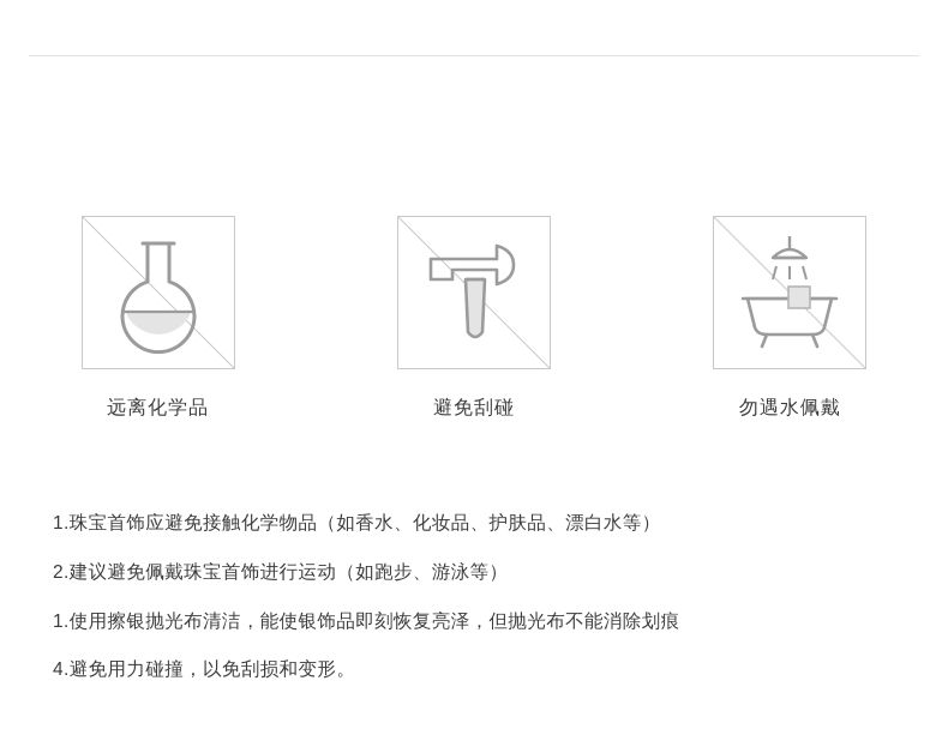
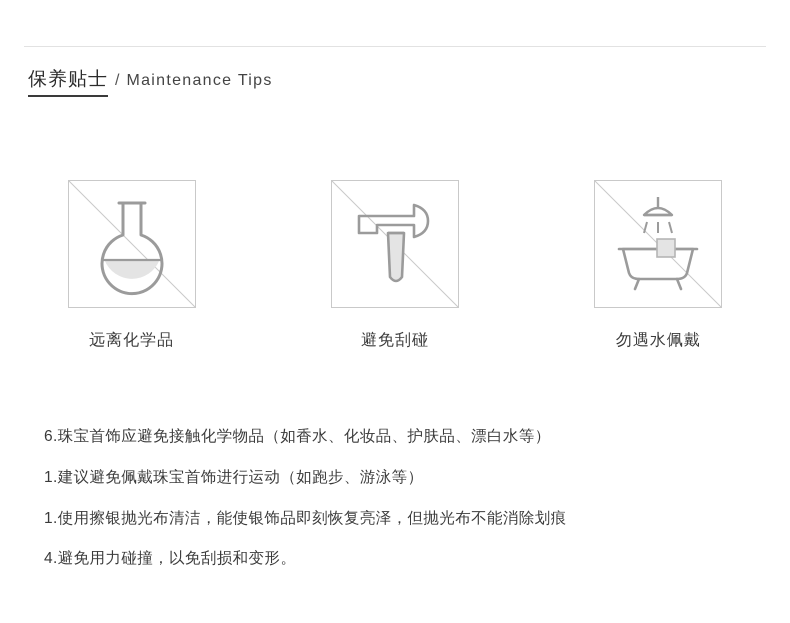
+ 保养贴士
+ /
+ Maintenance Tips
  远离化学品
  避免刮碰
  勿遇水佩戴
- 1.珠宝首饰应避免接触化学物品（如香水、化妆品、护肤品、漂白水等）
+ 6.珠宝首饰应避免接触化学物品（如香水、化妆品、护肤品、漂白水等）
- 2.建议避免佩戴珠宝首饰进行运动（如跑步、游泳等）
+ 1.建议避免佩戴珠宝首饰进行运动（如跑步、游泳等）
  1.使用擦银抛光布清洁，能使银饰品即刻恢复亮泽，但抛光布不能消除划痕
  4.避免用力碰撞，以免刮损和变形。
